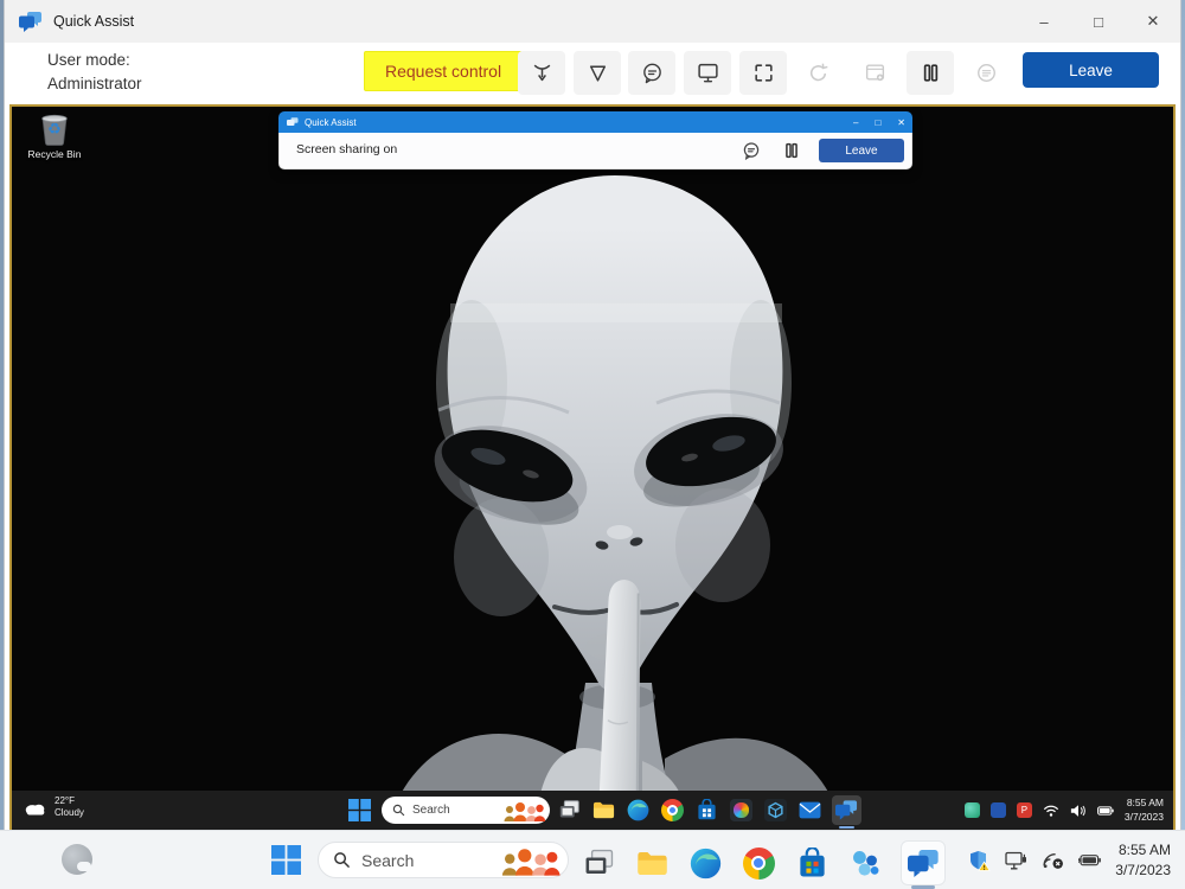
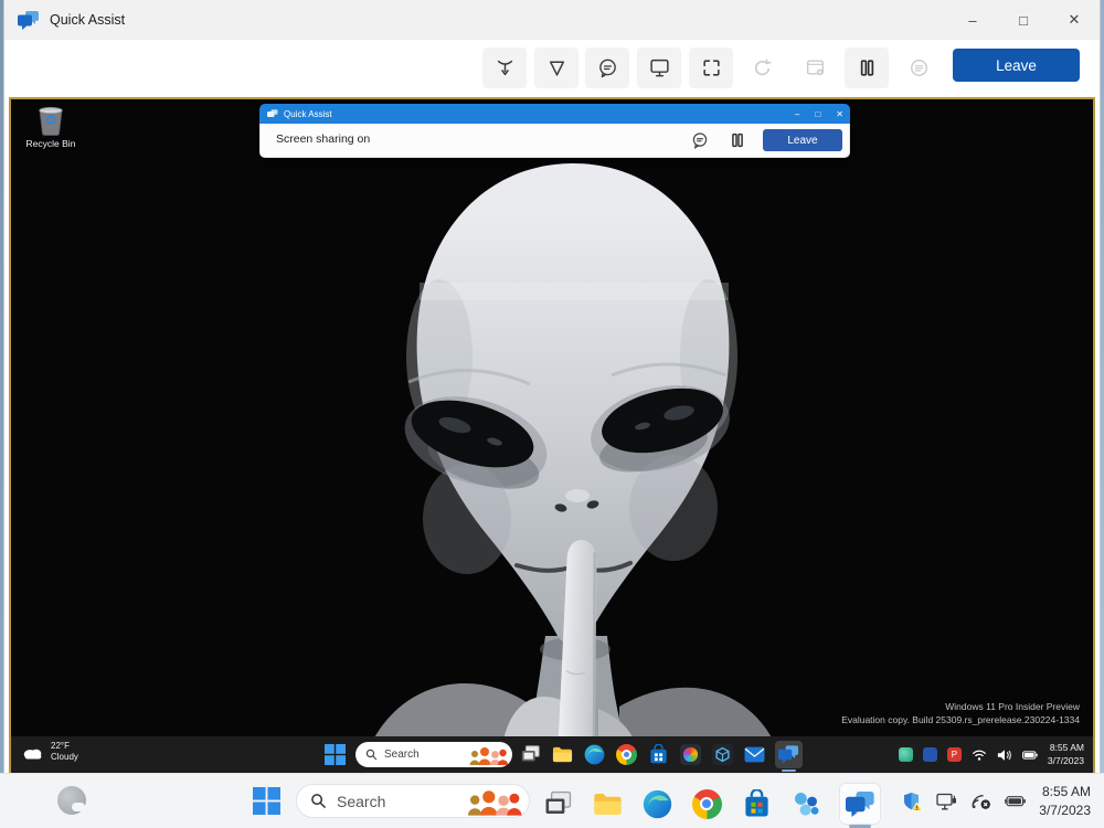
  Quick Assist
  –
  □
  ✕
- User mode:
- Administrator
- Request control
  Leave
  ♻
  Recycle Bin
  Quick Assist
  –
  □
  ✕
  Screen sharing on
  Leave
+ Windows 11 Pro Insider Preview
+ Evaluation copy. Build 25309.rs_prerelease.230224-1334
  22°F
  Cloudy
  Search
  P
  8:55 AM
  3/7/2023
  Search
  8:55 AM
  3/7/2023
